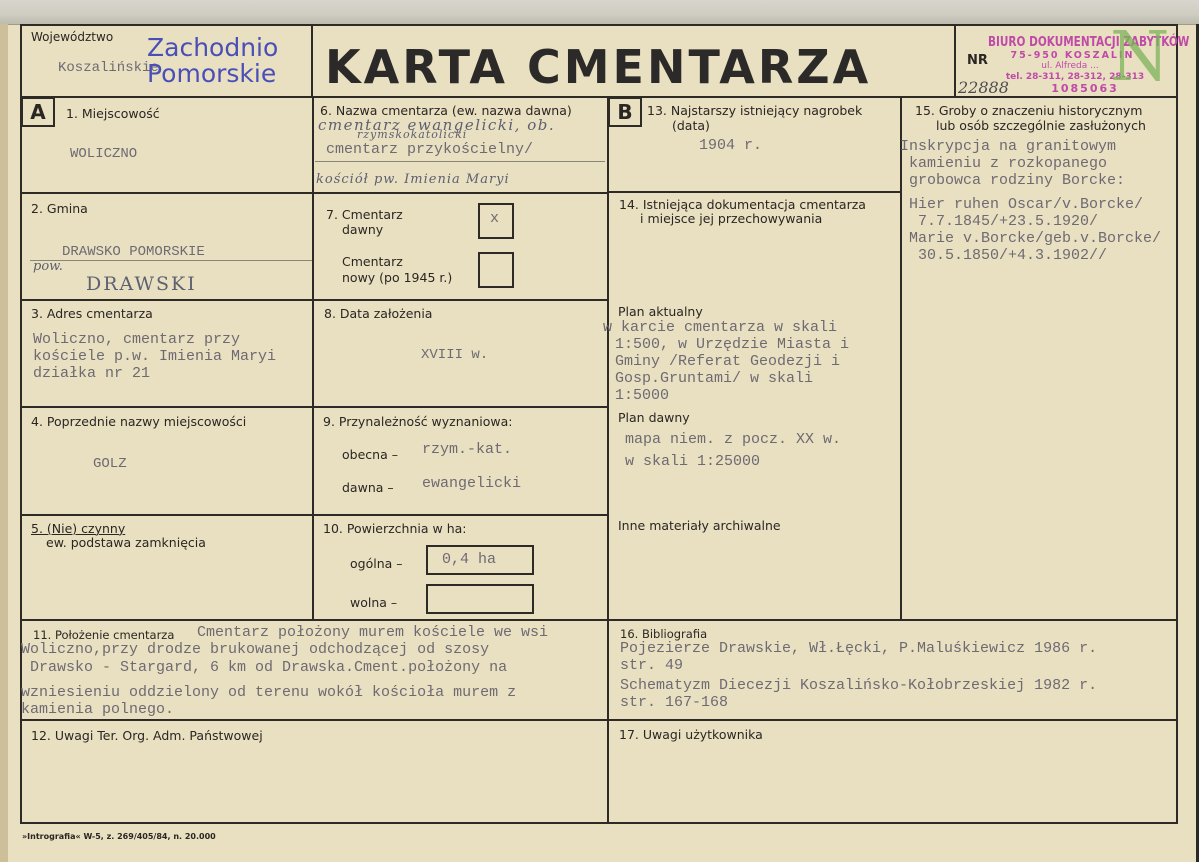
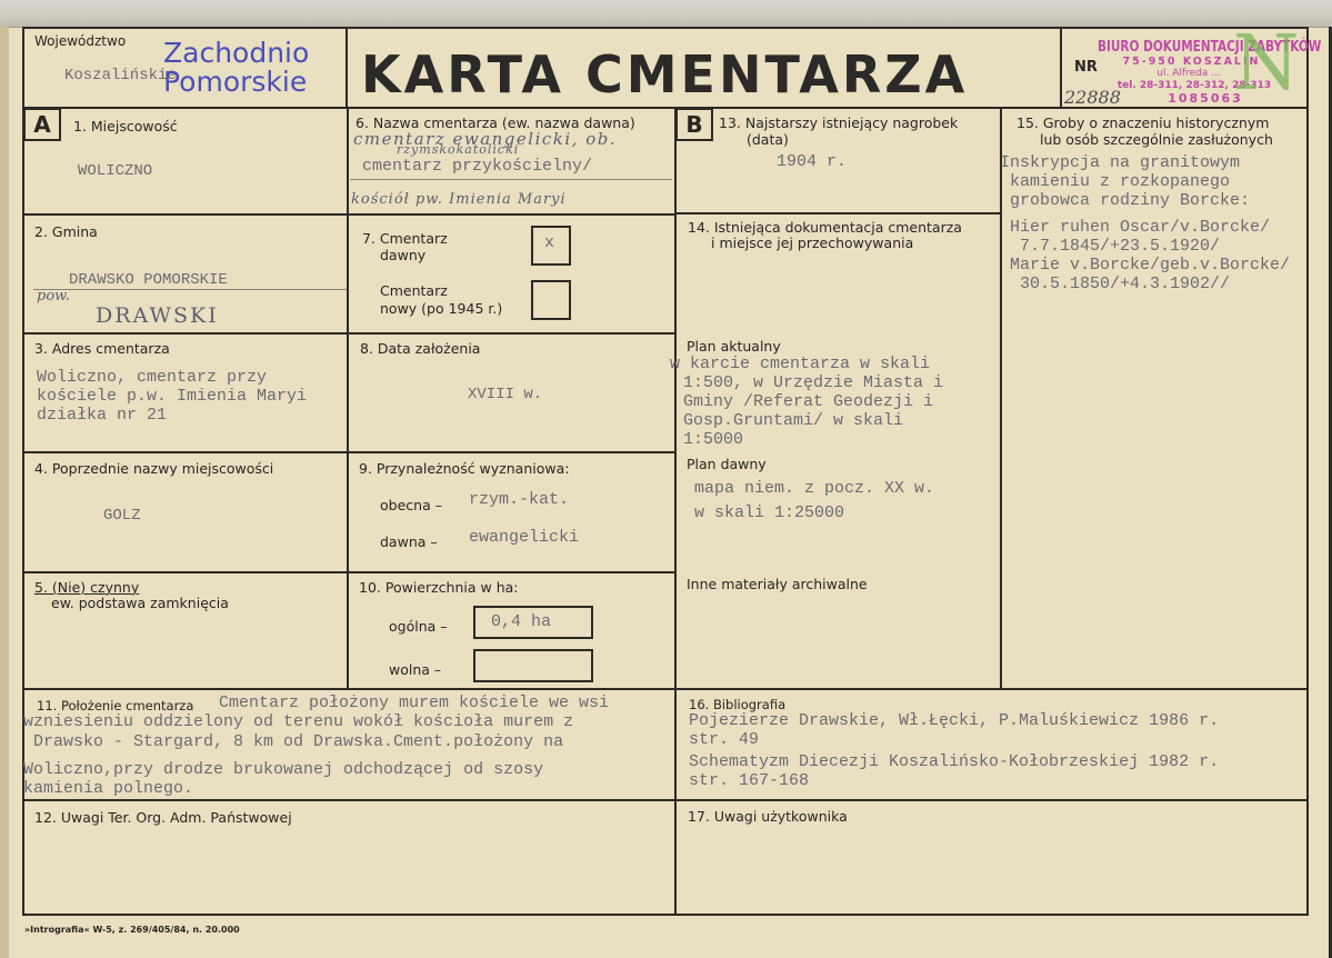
  Województwo
  Koszalińskie
  Zachodnio
  Pomorskie
  KARTA CMENTARZA
  NR
  22888
  BIURO DOKUMENTACJI ZABYTÓW
  75-950 KOSZALIN
  ul. Alfreda ...
  tel. 28-311, 28-312, 28-313
  1085063
  N
  A
  1. Miejscowość
  WOLICZNO
  2. Gmina
  DRAWSKO POMORSKIE
  pow.
  DRAWSKI
  3. Adres cmentarza
  Woliczno, cmentarz przy
  kościele p.w. Imienia Maryi
  działka nr 21
  4. Poprzednie nazwy miejscowości
  GOLZ
  5. (Nie) czynny
  ew. podstawa zamknięcia
  6. Nazwa cmentarza (ew. nazwa dawna)
  cmentarz ewangelicki, ob.
  rzymskokatolicki
  cmentarz przykościelny/
  kościół pw. Imienia Maryi
  7. Cmentarz
  dawny
  x
  Cmentarz
  nowy (po 1945 r.)
  8. Data założenia
  XVIII w.
  9. Przynależność wyznaniowa:
  obecna –
  rzym.-kat.
  dawna –
  ewangelicki
  10. Powierzchnia w ha:
  ogólna –
  0,4 ha
  wolna –
  11. Położenie cmentarza
  Cmentarz położony murem kościele we wsi
- Woliczno,przy drodze brukowanej odchodzącej od szosy
+ wzniesieniu oddzielony od terenu wokół kościoła murem z
- Drawsko - Stargard, 6 km od Drawska.Cment.położony na
+ Drawsko - Stargard, 8 km od Drawska.Cment.położony na
- wzniesieniu oddzielony od terenu wokół kościoła murem z
+ Woliczno,przy drodze brukowanej odchodzącej od szosy
  kamienia polnego.
  12. Uwagi Ter. Org. Adm. Państwowej
  B
  13. Najstarszy istniejący nagrobek
  (data)
  1904 r.
  14. Istniejąca dokumentacja cmentarza
  i miejsce jej przechowywania
  Plan aktualny
  w karcie cmentarza w skali
  1:500, w Urzędzie Miasta i
  Gminy /Referat Geodezji i
  Gosp.Gruntami/ w skali
  1:5000
  Plan dawny
  mapa niem. z pocz. XX w.
  w skali 1:25000
  Inne materiały archiwalne
  15. Groby o znaczeniu historycznym
  lub osób szczególnie zasłużonych
  Inskrypcja na granitowym
  kamieniu z rozkopanego
  grobowca rodziny Borcke:
  Hier ruhen Oscar/v.Borcke/
  7.7.1845/+23.5.1920/
  Marie v.Borcke/geb.v.Borcke/
  30.5.1850/+4.3.1902//
  16. Bibliografia
  Pojezierze Drawskie, Wł.Łęcki, P.Maluśkiewicz 1986 r.
  str. 49
  Schematyzm Diecezji Koszalińsko-Kołobrzeskiej 1982 r.
  str. 167-168
  17. Uwagi użytkownika
  »Intrografia« W-5, z. 269/405/84, n. 20.000
